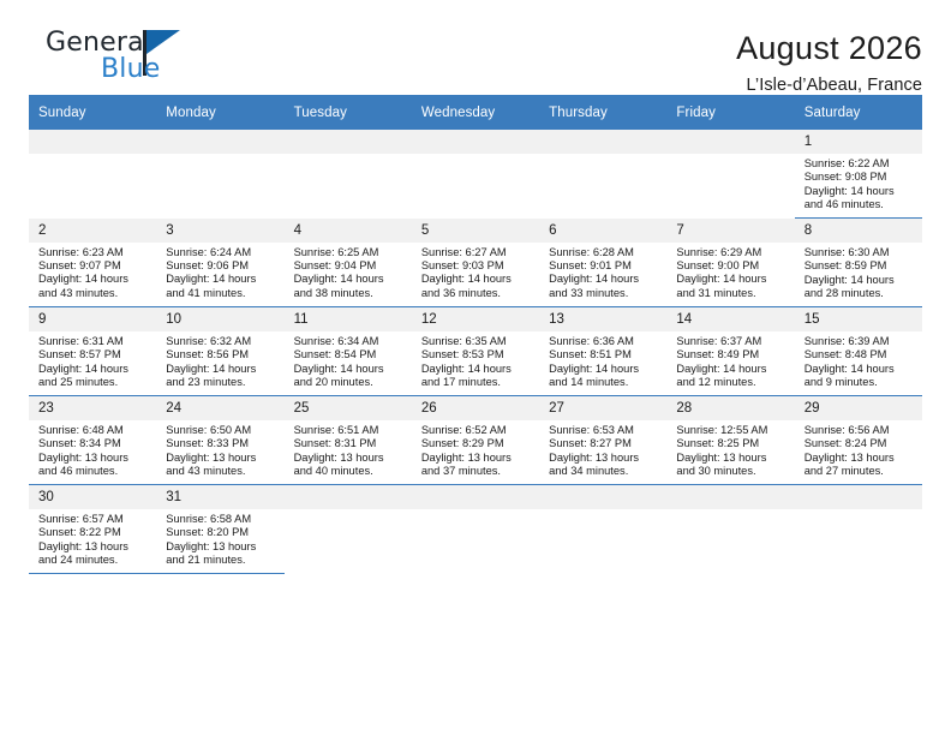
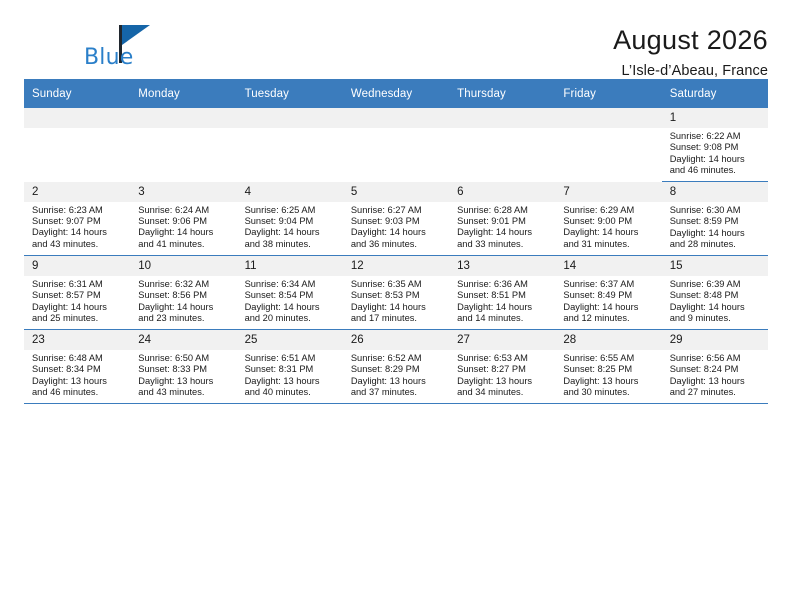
- General
  Blue
  August 2026
  L’Isle-d’Abeau, France
  Sunday	Monday	Tuesday	Wednesday	Thursday	Friday	Saturday
  						1Sunrise: 6:22 AMSunset: 9:08 PMDaylight: 14 hours and 46 minutes.
  2Sunrise: 6:23 AMSunset: 9:07 PMDaylight: 14 hours and 43 minutes.	3Sunrise: 6:24 AMSunset: 9:06 PMDaylight: 14 hours and 41 minutes.	4Sunrise: 6:25 AMSunset: 9:04 PMDaylight: 14 hours and 38 minutes.	5Sunrise: 6:27 AMSunset: 9:03 PMDaylight: 14 hours and 36 minutes.	6Sunrise: 6:28 AMSunset: 9:01 PMDaylight: 14 hours and 33 minutes.	7Sunrise: 6:29 AMSunset: 9:00 PMDaylight: 14 hours and 31 minutes.	8Sunrise: 6:30 AMSunset: 8:59 PMDaylight: 14 hours and 28 minutes.
  9Sunrise: 6:31 AMSunset: 8:57 PMDaylight: 14 hours and 25 minutes.	10Sunrise: 6:32 AMSunset: 8:56 PMDaylight: 14 hours and 23 minutes.	11Sunrise: 6:34 AMSunset: 8:54 PMDaylight: 14 hours and 20 minutes.	12Sunrise: 6:35 AMSunset: 8:53 PMDaylight: 14 hours and 17 minutes.	13Sunrise: 6:36 AMSunset: 8:51 PMDaylight: 14 hours and 14 minutes.	14Sunrise: 6:37 AMSunset: 8:49 PMDaylight: 14 hours and 12 minutes.	15Sunrise: 6:39 AMSunset: 8:48 PMDaylight: 14 hours and 9 minutes.
- 23Sunrise: 6:48 AMSunset: 8:34 PMDaylight: 13 hours and 46 minutes.	24Sunrise: 6:50 AMSunset: 8:33 PMDaylight: 13 hours and 43 minutes.	25Sunrise: 6:51 AMSunset: 8:31 PMDaylight: 13 hours and 40 minutes.	26Sunrise: 6:52 AMSunset: 8:29 PMDaylight: 13 hours and 37 minutes.	27Sunrise: 6:53 AMSunset: 8:27 PMDaylight: 13 hours and 34 minutes.	28Sunrise: 12:55 AMSunset: 8:25 PMDaylight: 13 hours and 30 minutes.	29Sunrise: 6:56 AMSunset: 8:24 PMDaylight: 13 hours and 27 minutes.
+ 23Sunrise: 6:48 AMSunset: 8:34 PMDaylight: 13 hours and 46 minutes.	24Sunrise: 6:50 AMSunset: 8:33 PMDaylight: 13 hours and 43 minutes.	25Sunrise: 6:51 AMSunset: 8:31 PMDaylight: 13 hours and 40 minutes.	26Sunrise: 6:52 AMSunset: 8:29 PMDaylight: 13 hours and 37 minutes.	27Sunrise: 6:53 AMSunset: 8:27 PMDaylight: 13 hours and 34 minutes.	28Sunrise: 6:55 AMSunset: 8:25 PMDaylight: 13 hours and 30 minutes.	29Sunrise: 6:56 AMSunset: 8:24 PMDaylight: 13 hours and 27 minutes.
- 30Sunrise: 6:57 AMSunset: 8:22 PMDaylight: 13 hours and 24 minutes.	31Sunrise: 6:58 AMSunset: 8:20 PMDaylight: 13 hours and 21 minutes.
